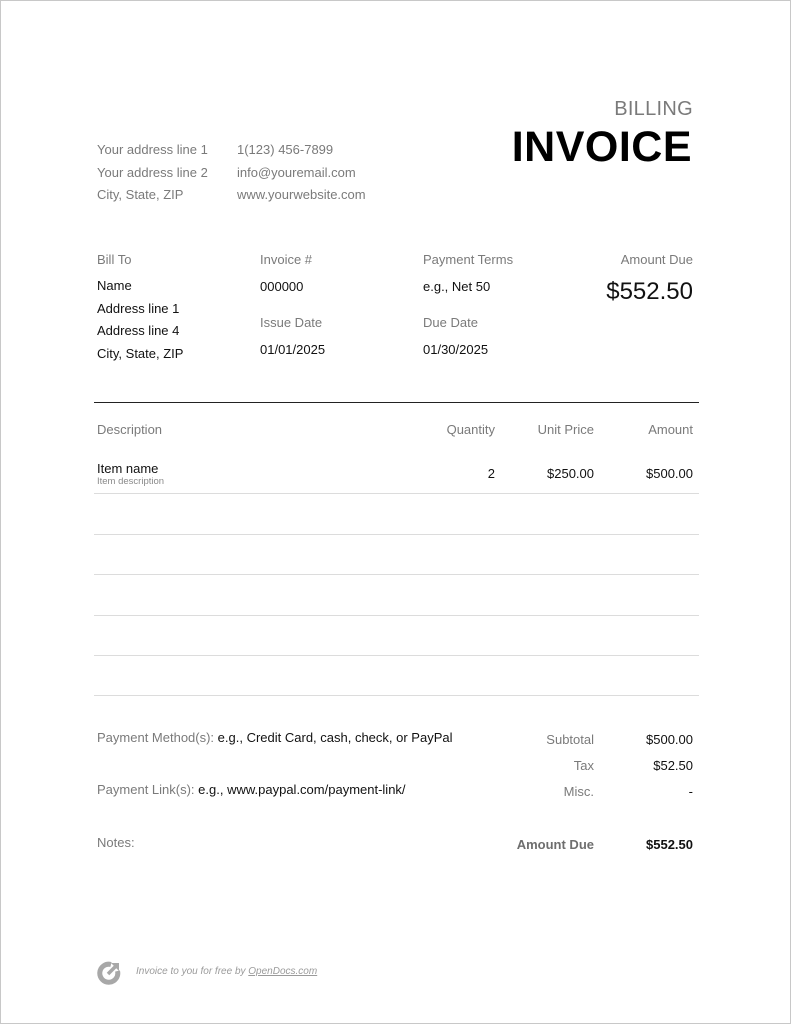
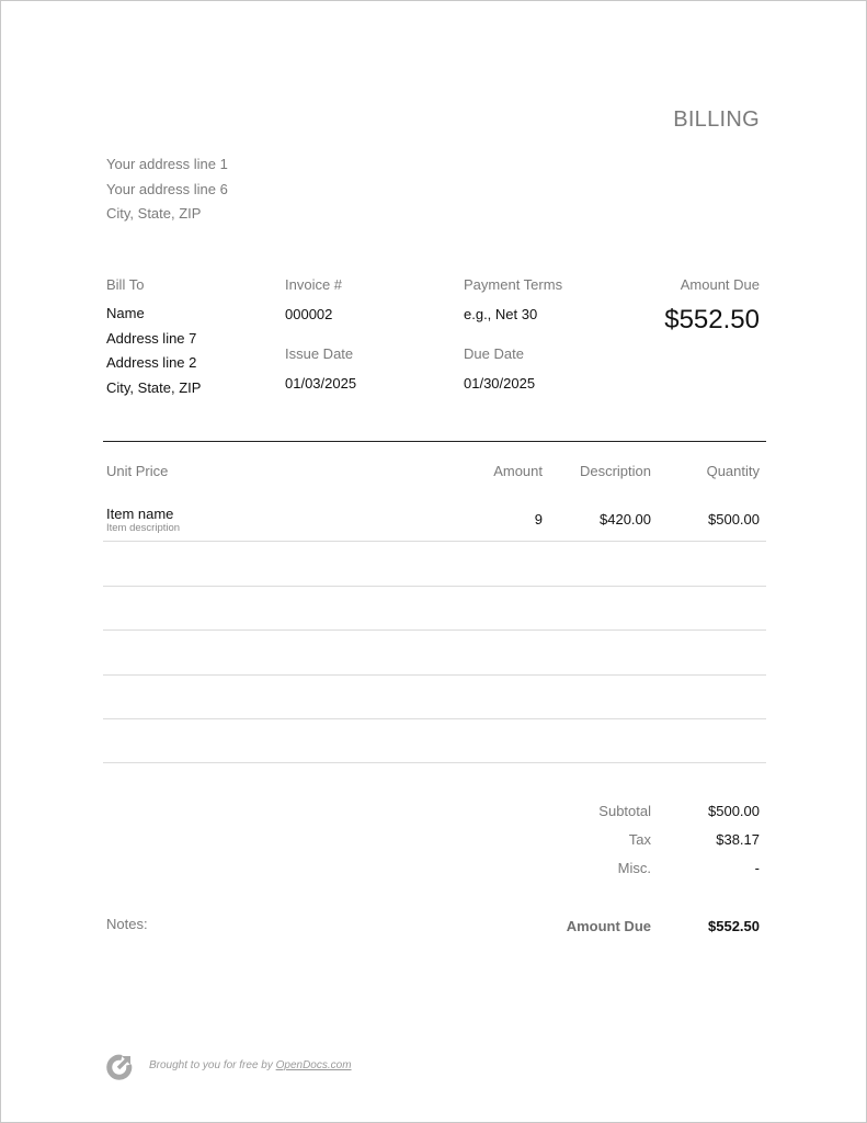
  Your address line 1
- Your address line 2
+ Your address line 6
  City, State, ZIP
- 1(123) 456-7899
- info@youremail.com
- www.yourwebsite.com
  BILLING
- INVOICE
  Bill To
  Name
- Address line 1
+ Address line 7
- Address line 4
+ Address line 2
  City, State, ZIP
  Invoice #
- 000000
+ 000002
  Issue Date
- 01/01/2025
+ 01/03/2025
  Payment Terms
- e.g., Net 50
+ e.g., Net 30
  Due Date
  01/30/2025
  Amount Due
  $552.50
- Description
+ Unit Price
- Quantity
+ Amount
- Unit Price
+ Description
- Amount
+ Quantity
  Item name
  Item description
- 2
+ 9
- $250.00
+ $420.00
  $500.00
- Payment Method(s): e.g., Credit Card, cash, check, or PayPal
- Payment Link(s): e.g., www.paypal.com/payment-link/
  Notes:
  Subtotal
  $500.00
  Tax
- $52.50
+ $38.17
  Misc.
  -
  Amount Due
  $552.50
- Invoice to you for free by OpenDocs.com
+ Brought to you for free by OpenDocs.com
